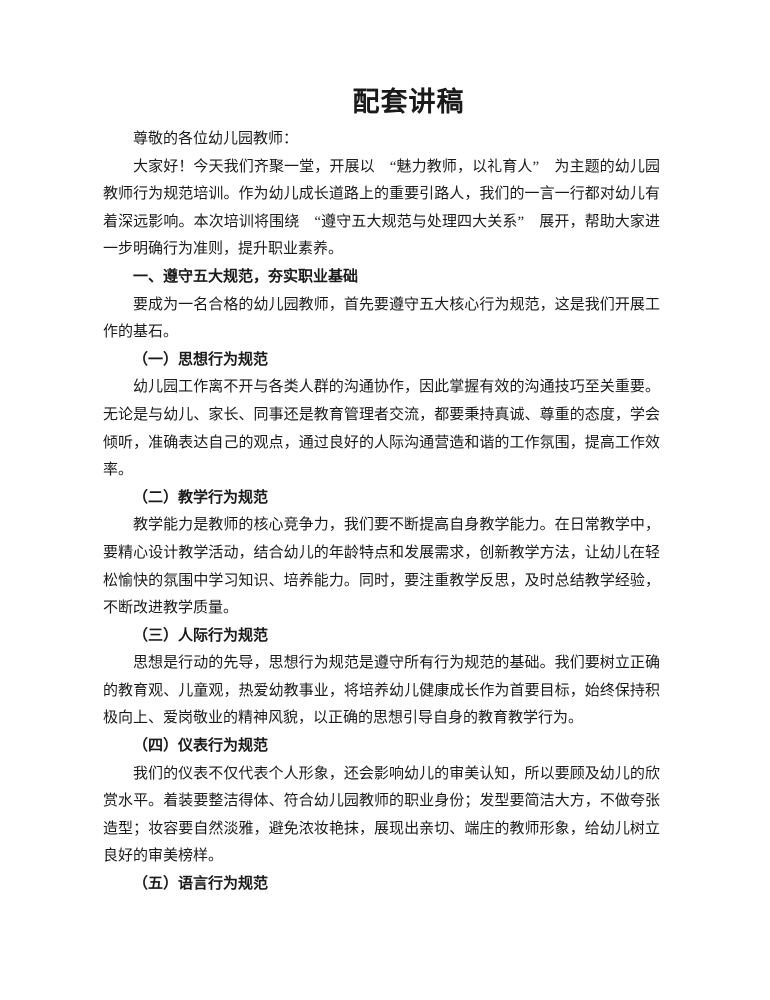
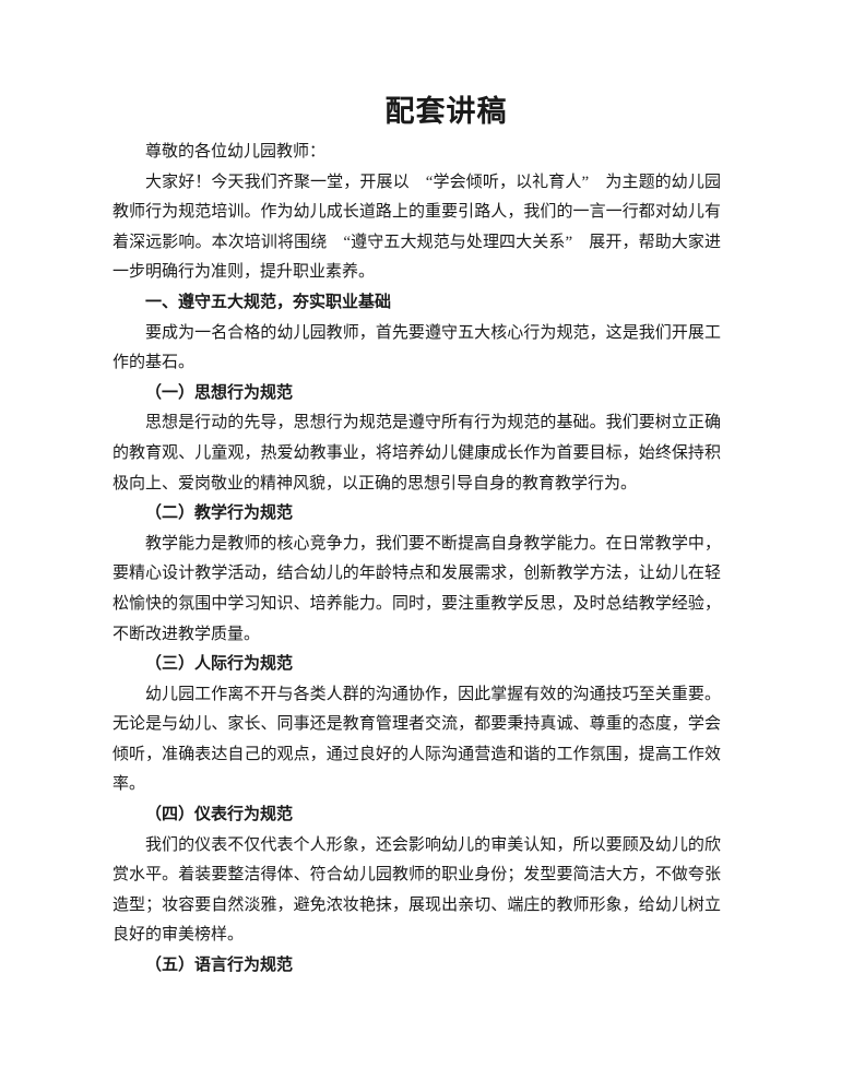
  配套讲稿
  尊敬的各位幼儿园教师：
- 大家好！今天我们齐聚一堂，开展以 “魅力教师，以礼育人” 为主题的幼儿园教师行为规范培训。作为幼儿成长道路上的重要引路人，我们的一言一行都对幼儿有着深远影响。本次培训将围绕 “遵守五大规范与处理四大关系” 展开，帮助大家进一步明确行为准则，提升职业素养。
+ 大家好！今天我们齐聚一堂，开展以 “学会倾听，以礼育人” 为主题的幼儿园教师行为规范培训。作为幼儿成长道路上的重要引路人，我们的一言一行都对幼儿有着深远影响。本次培训将围绕 “遵守五大规范与处理四大关系” 展开，帮助大家进一步明确行为准则，提升职业素养。
  一、遵守五大规范，夯实职业基础
  要成为一名合格的幼儿园教师，首先要遵守五大核心行为规范，这是我们开展工作的基石。
  （一）思想行为规范
- 幼儿园工作离不开与各类人群的沟通协作，因此掌握有效的沟通技巧至关重要。无论是与幼儿、家长、同事还是教育管理者交流，都要秉持真诚、尊重的态度，学会倾听，准确表达自己的观点，通过良好的人际沟通营造和谐的工作氛围，提高工作效率。
+ 思想是行动的先导，思想行为规范是遵守所有行为规范的基础。我们要树立正确的教育观、儿童观，热爱幼教事业，将培养幼儿健康成长作为首要目标，始终保持积极向上、爱岗敬业的精神风貌，以正确的思想引导自身的教育教学行为。
  （二）教学行为规范
  教学能力是教师的核心竞争力，我们要不断提高自身教学能力。在日常教学中，要精心设计教学活动，结合幼儿的年龄特点和发展需求，创新教学方法，让幼儿在轻松愉快的氛围中学习知识、培养能力。同时，要注重教学反思，及时总结教学经验，不断改进教学质量。
  （三）人际行为规范
- 思想是行动的先导，思想行为规范是遵守所有行为规范的基础。我们要树立正确的教育观、儿童观，热爱幼教事业，将培养幼儿健康成长作为首要目标，始终保持积极向上、爱岗敬业的精神风貌，以正确的思想引导自身的教育教学行为。
+ 幼儿园工作离不开与各类人群的沟通协作，因此掌握有效的沟通技巧至关重要。无论是与幼儿、家长、同事还是教育管理者交流，都要秉持真诚、尊重的态度，学会倾听，准确表达自己的观点，通过良好的人际沟通营造和谐的工作氛围，提高工作效率。
  （四）仪表行为规范
  我们的仪表不仅代表个人形象，还会影响幼儿的审美认知，所以要顾及幼儿的欣赏水平。着装要整洁得体、符合幼儿园教师的职业身份；发型要简洁大方，不做夸张造型；妆容要自然淡雅，避免浓妆艳抹，展现出亲切、端庄的教师形象，给幼儿树立良好的审美榜样。
  （五）语言行为规范
